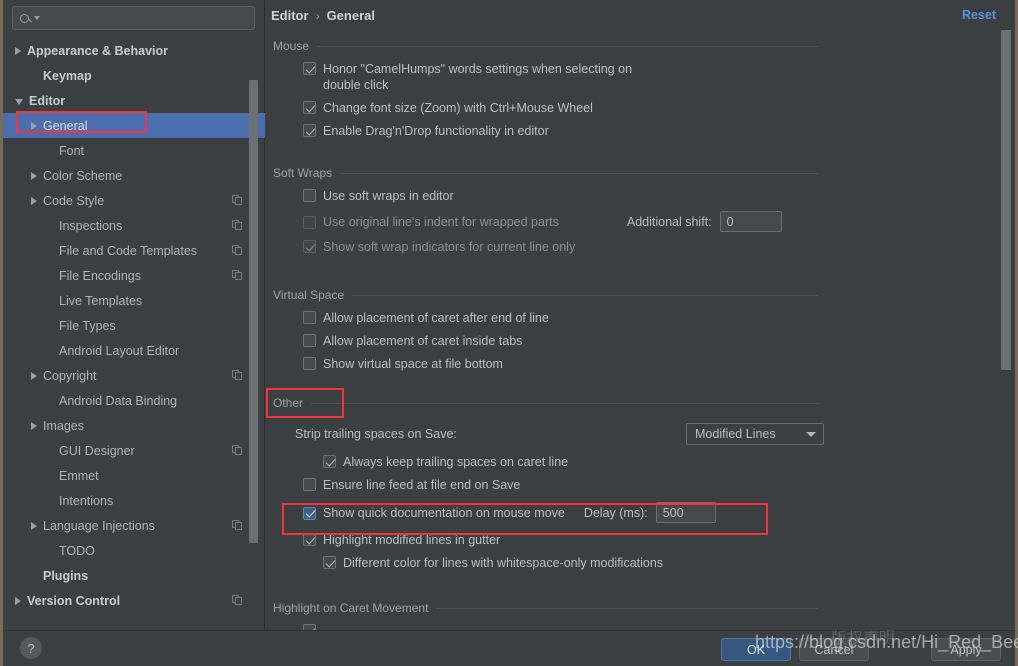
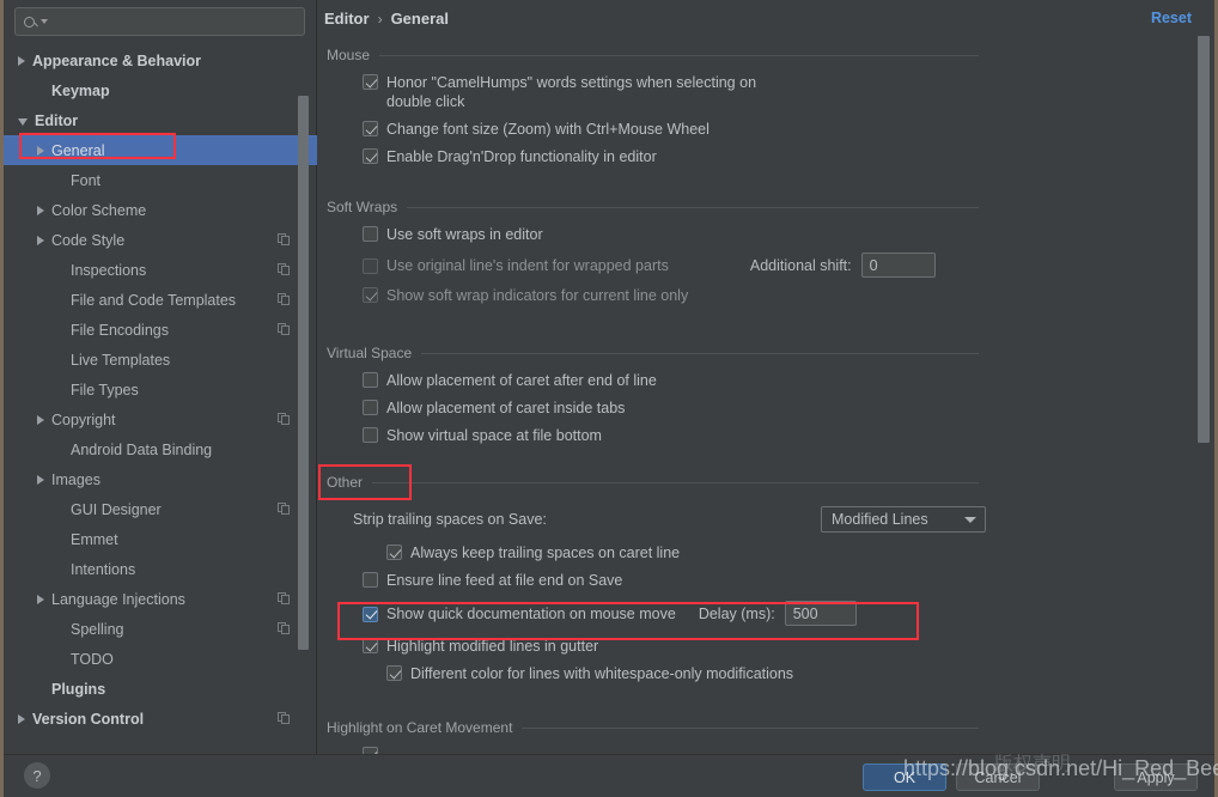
  Appearance & Behavior
  Keymap
  Editor
  General
  Font
  Color Scheme
  Code Style
  Inspections
  File and Code Templates
  File Encodings
  Live Templates
  File Types
- Android Layout Editor
  Copyright
  Android Data Binding
  Images
  GUI Designer
  Emmet
  Intentions
  Language Injections
+ Spelling
  TODO
  Plugins
  Version Control
  Editor
  ›
  General
  Reset
  Mouse
  Honor "CamelHumps" words settings when selecting on double click
  Change font size (Zoom) with Ctrl+Mouse Wheel
  Enable Drag'n'Drop functionality in editor
  Soft Wraps
  Use soft wraps in editor
  Use original line's indent for wrapped parts
  Additional shift:
  0
  Show soft wrap indicators for current line only
  Virtual Space
  Allow placement of caret after end of line
  Allow placement of caret inside tabs
  Show virtual space at file bottom
  Other
  Strip trailing spaces on Save:
  Modified Lines
  Always keep trailing spaces on caret line
  Ensure line feed at file end on Save
  Show quick documentation on mouse move
  Delay (ms):
  500
  Highlight modified lines in gutter
  Different color for lines with whitespace-only modifications
  Highlight on Caret Movement
  ?
  OK
  Cancel
  Apply
  版权声明
  https://blog.csdn.net/Hi_Red_Be
